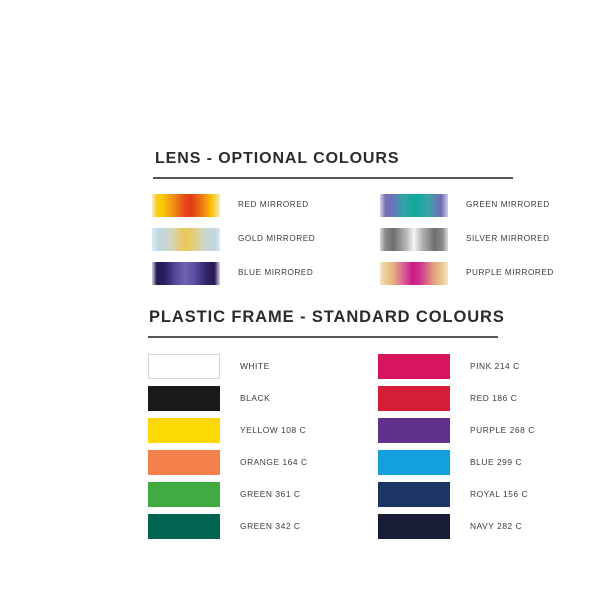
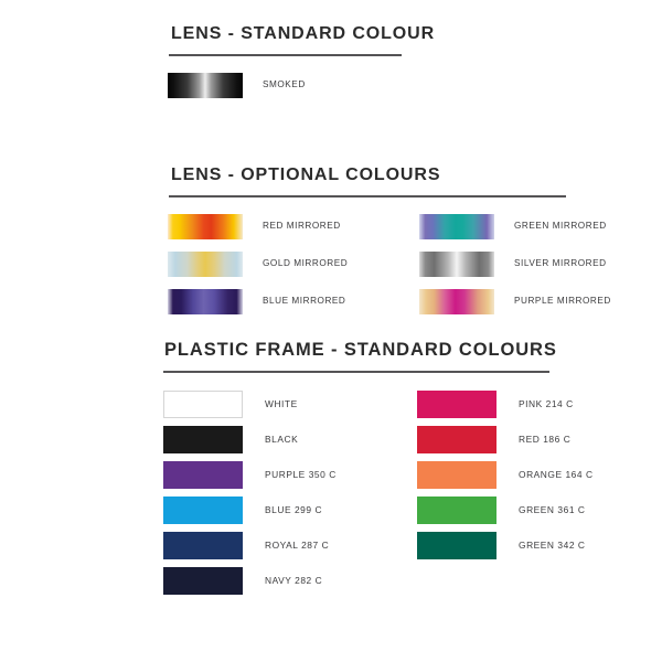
+ LENS - STANDARD COLOUR
+ SMOKED
  LENS - OPTIONAL COLOURS
  RED MIRRORED
  GREEN MIRRORED
  GOLD MIRRORED
  SILVER MIRRORED
  BLUE MIRRORED
  PURPLE MIRRORED
  PLASTIC FRAME - STANDARD COLOURS
  WHITE
  PINK 214 C
  BLACK
  RED 186 C
- YELLOW 108 C
- PURPLE 268 C
+ PURPLE 350 C
  ORANGE 164 C
  BLUE 299 C
  GREEN 361 C
- ROYAL 156 C
+ ROYAL 287 C
  GREEN 342 C
  NAVY 282 C
